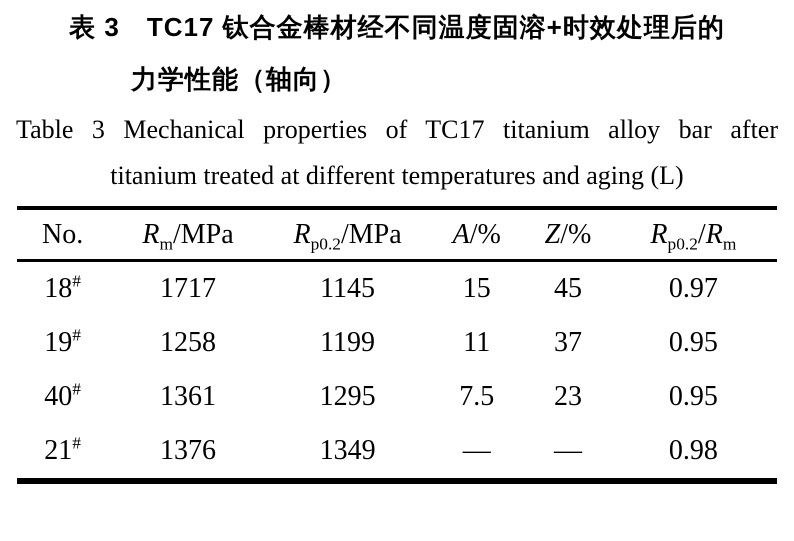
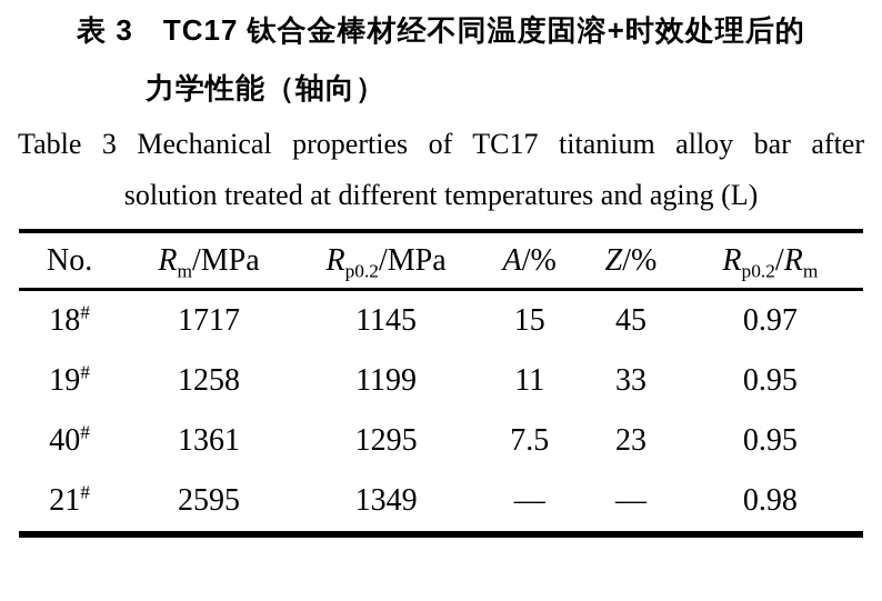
  表 3 TC17 钛合金棒材经不同温度固溶+时效处理后的
  力学性能（轴向）
  Table 3 Mechanical properties of TC17 titanium alloy bar after
- titanium treated at different temperatures and aging (L)
+ solution treated at different temperatures and aging (L)
  No.	Rm/MPa	Rp0.2/MPa	A/%	Z/%	Rp0.2/Rm
  18#	1717	1145	15	45	0.97
- 19#	1258	1199	11	37	0.95
+ 19#	1258	1199	11	33	0.95
  40#	1361	1295	7.5	23	0.95
- 21#	1376	1349	—	—	0.98
+ 21#	2595	1349	—	—	0.98
